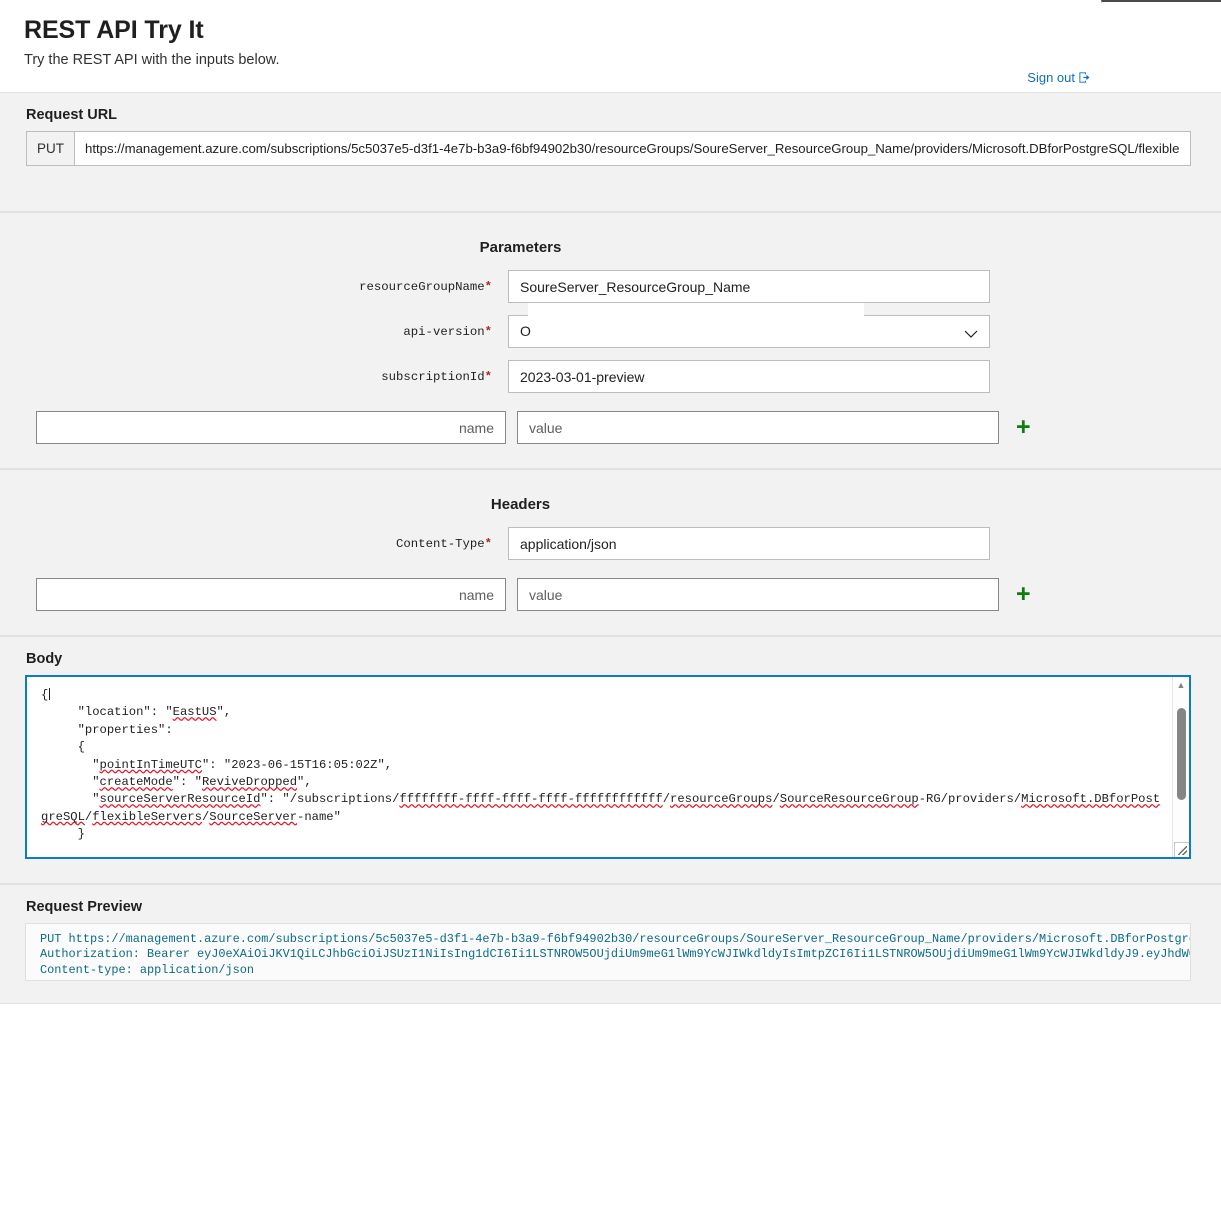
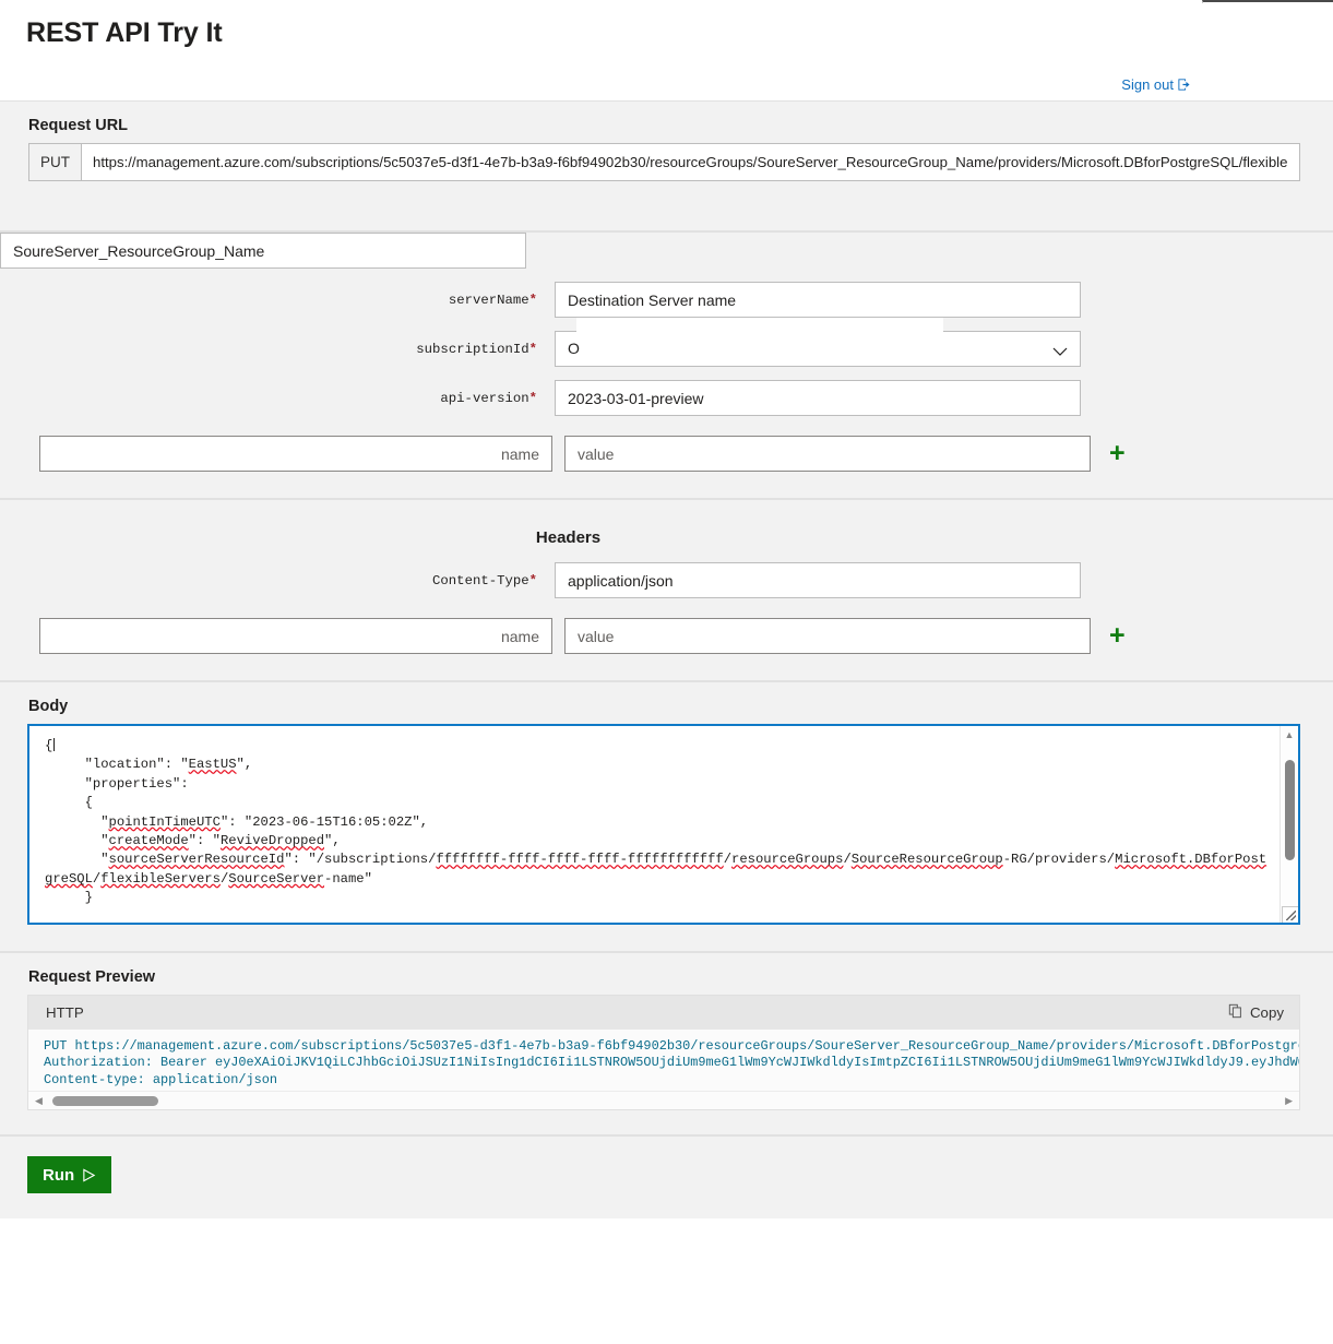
  REST API Try It
- Try the REST API with the inputs below.
  Sign out
  Request URL
  PUT
  https://management.azure.com/subscriptions/5c5037e5-d3f1-4e7b-b3a9-f6bf94902b30/resourceGroups/SoureServer_ResourceGroup_Name/providers/Microsoft.DBforPostgreSQL/flexible
- Parameters
- resourceGroupName*
  SoureServer_ResourceGroup_Name
+ serverName*
+ Destination Server name
- api-version*
+ subscriptionId*
  O
- subscriptionId*
+ api-version*
  2023-03-01-preview
  name
  value
  +
  Headers
  Content-Type*
  application/json
  name
  value
  +
  Body
  { "location": "EastUS", "properties": { "pointInTimeUTC": "2023-06-15T16:05:02Z", "createMode": "ReviveDropped", "sourceServerResourceId": "/subscriptions/ffffffff-ffff-ffff-ffff-ffffffffffff/resourceGroups/SourceResourceGroup-RG/providers/Microsoft.DBforPostgreSQL/flexibleServers/SourceServer-name" }
  ▲
  Request Preview
+ HTTP
+ Copy
  PUT https://management.azure.com/subscriptions/5c5037e5-d3f1-4e7b-b3a9-f6bf94902b30/resourceGroups/SoureServer_ResourceGroup_Name/providers/Microsoft.DBforPostgr
  Authorization: Bearer eyJ0eXAiOiJKV1QiLCJhbGciOiJSUzI1NiIsIng1dCI6Ii1LSTNROW5OUjdiUm9meG1lWm9YcWJIWkdldyIsImtpZCI6Ii1LSTNROW5OUjdiUm9meG1lWm9YcWJIWkdldyJ9.eyJhdW
  Content-type: application/json
+ ◀
+ ▶
+ Run
